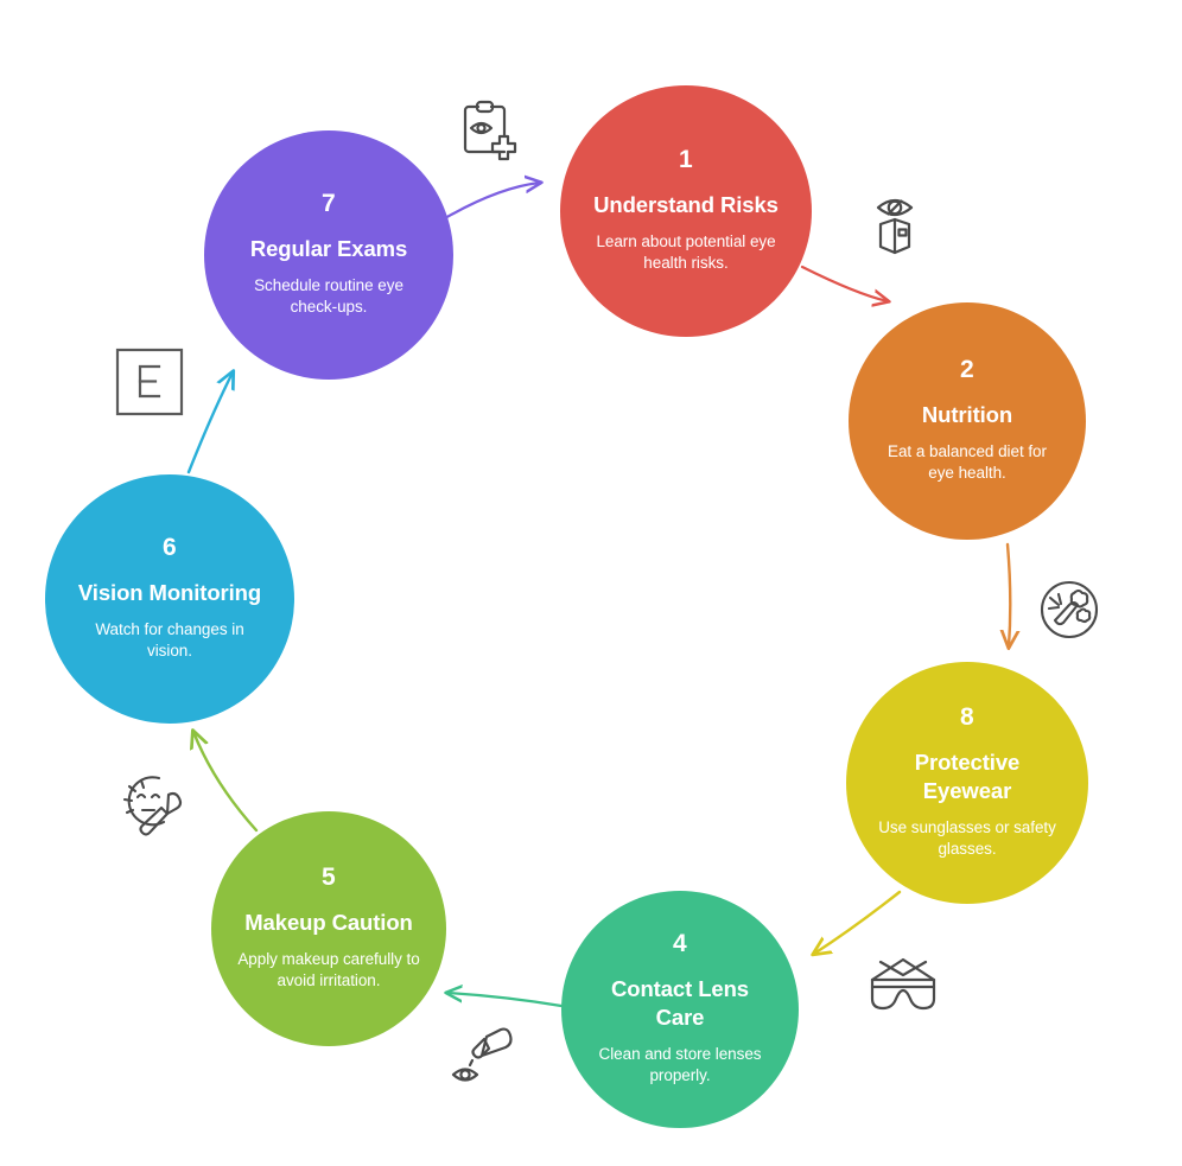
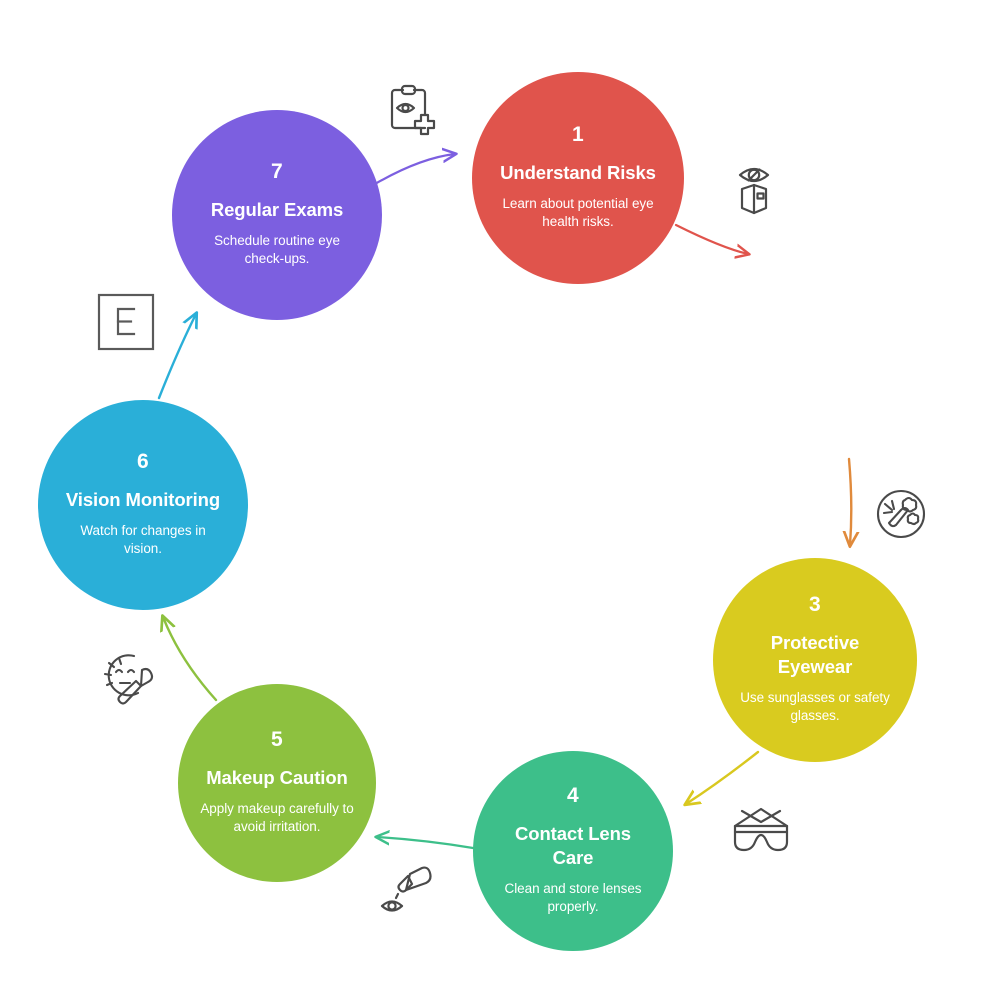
  1
  Understand Risks
  Learn about potential eye health risks.
- 2
- Nutrition
- Eat a balanced diet for eye health.
- 8
+ 3
  Protective Eyewear
  Use sunglasses or safety glasses.
  4
  Contact Lens Care
  Clean and store lenses properly.
  5
  Makeup Caution
  Apply makeup carefully to avoid irritation.
  6
  Vision Monitoring
  Watch for changes in vision.
  7
  Regular Exams
  Schedule routine eye check-ups.
